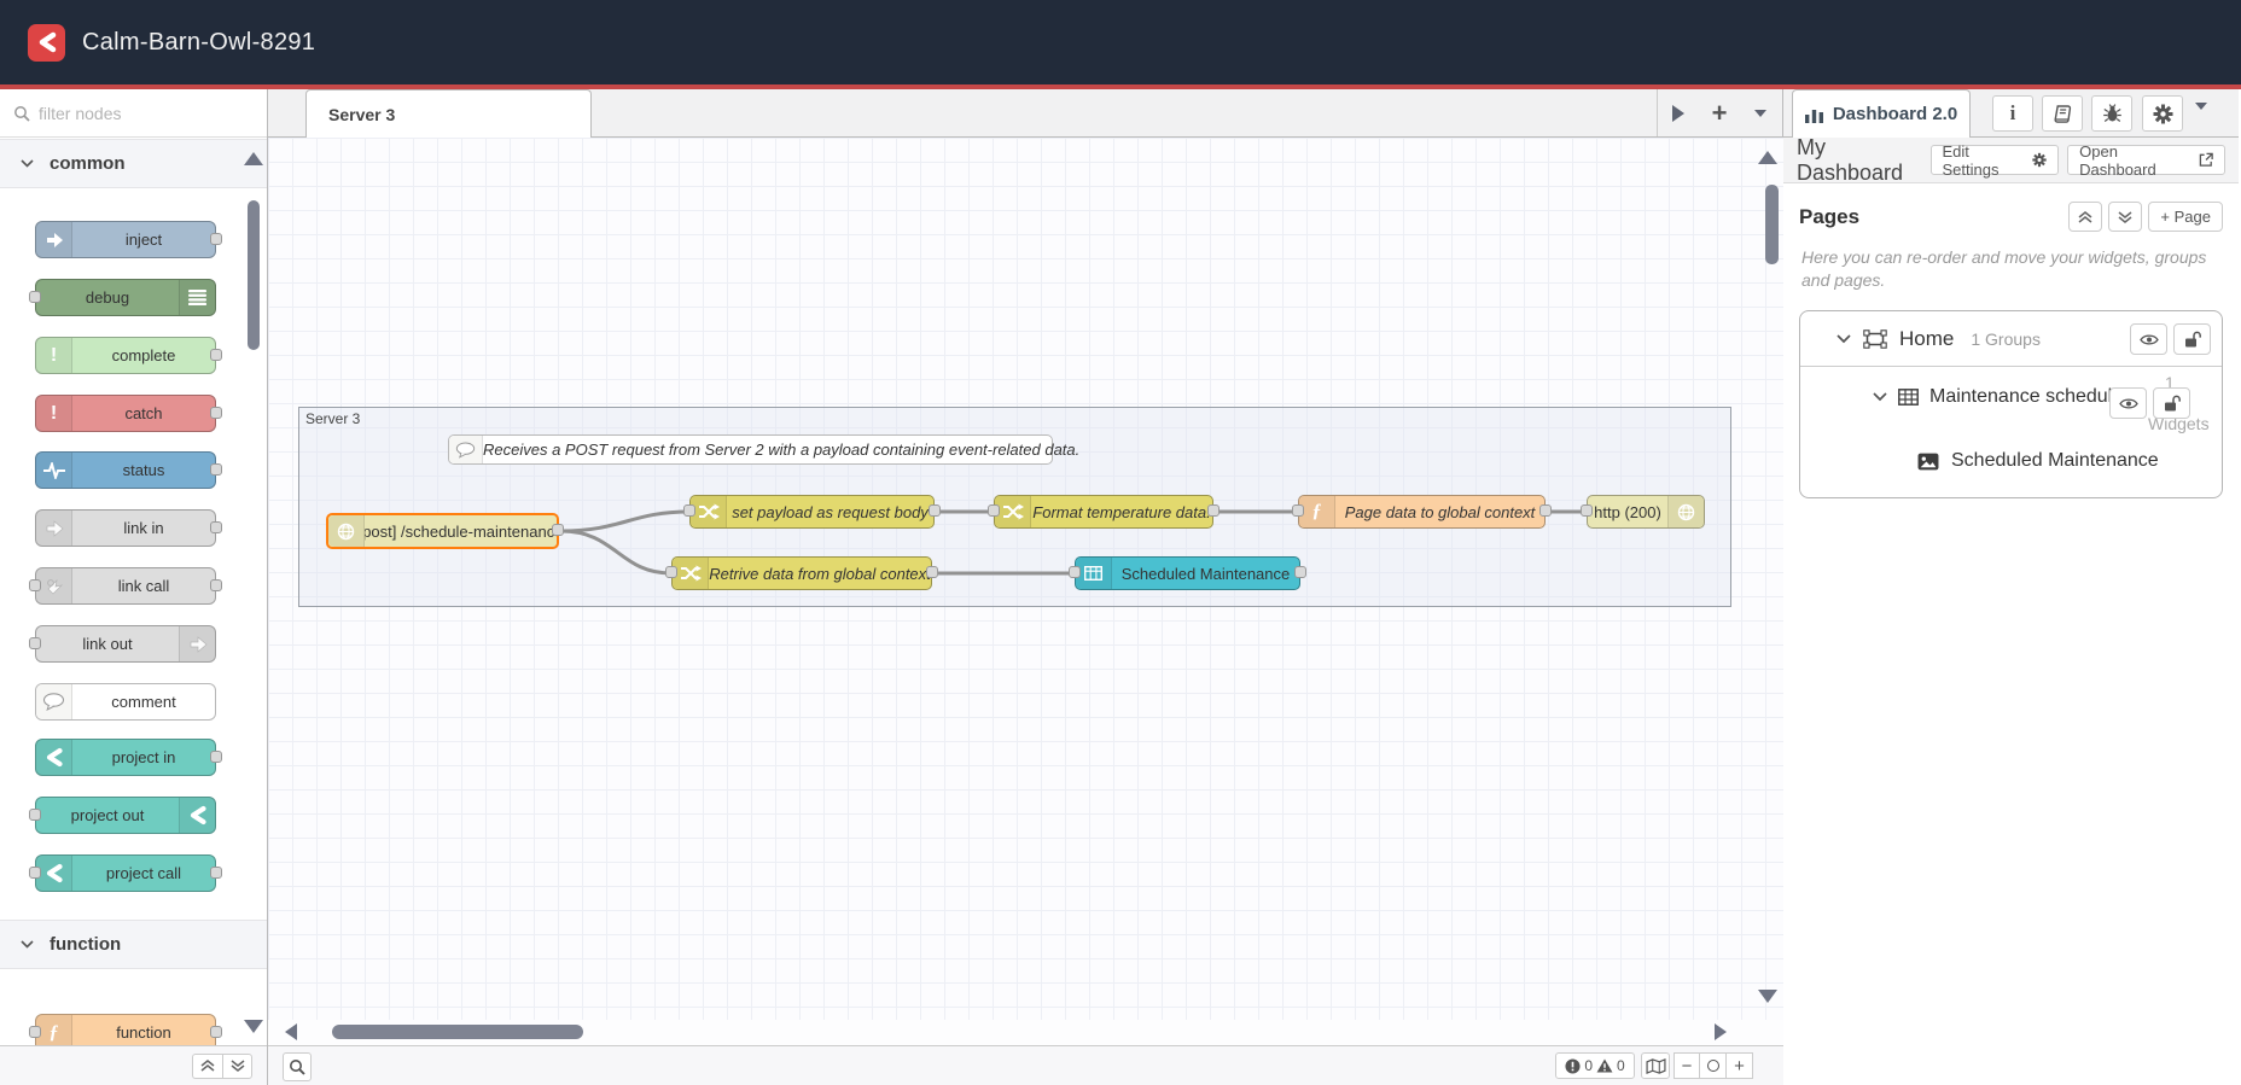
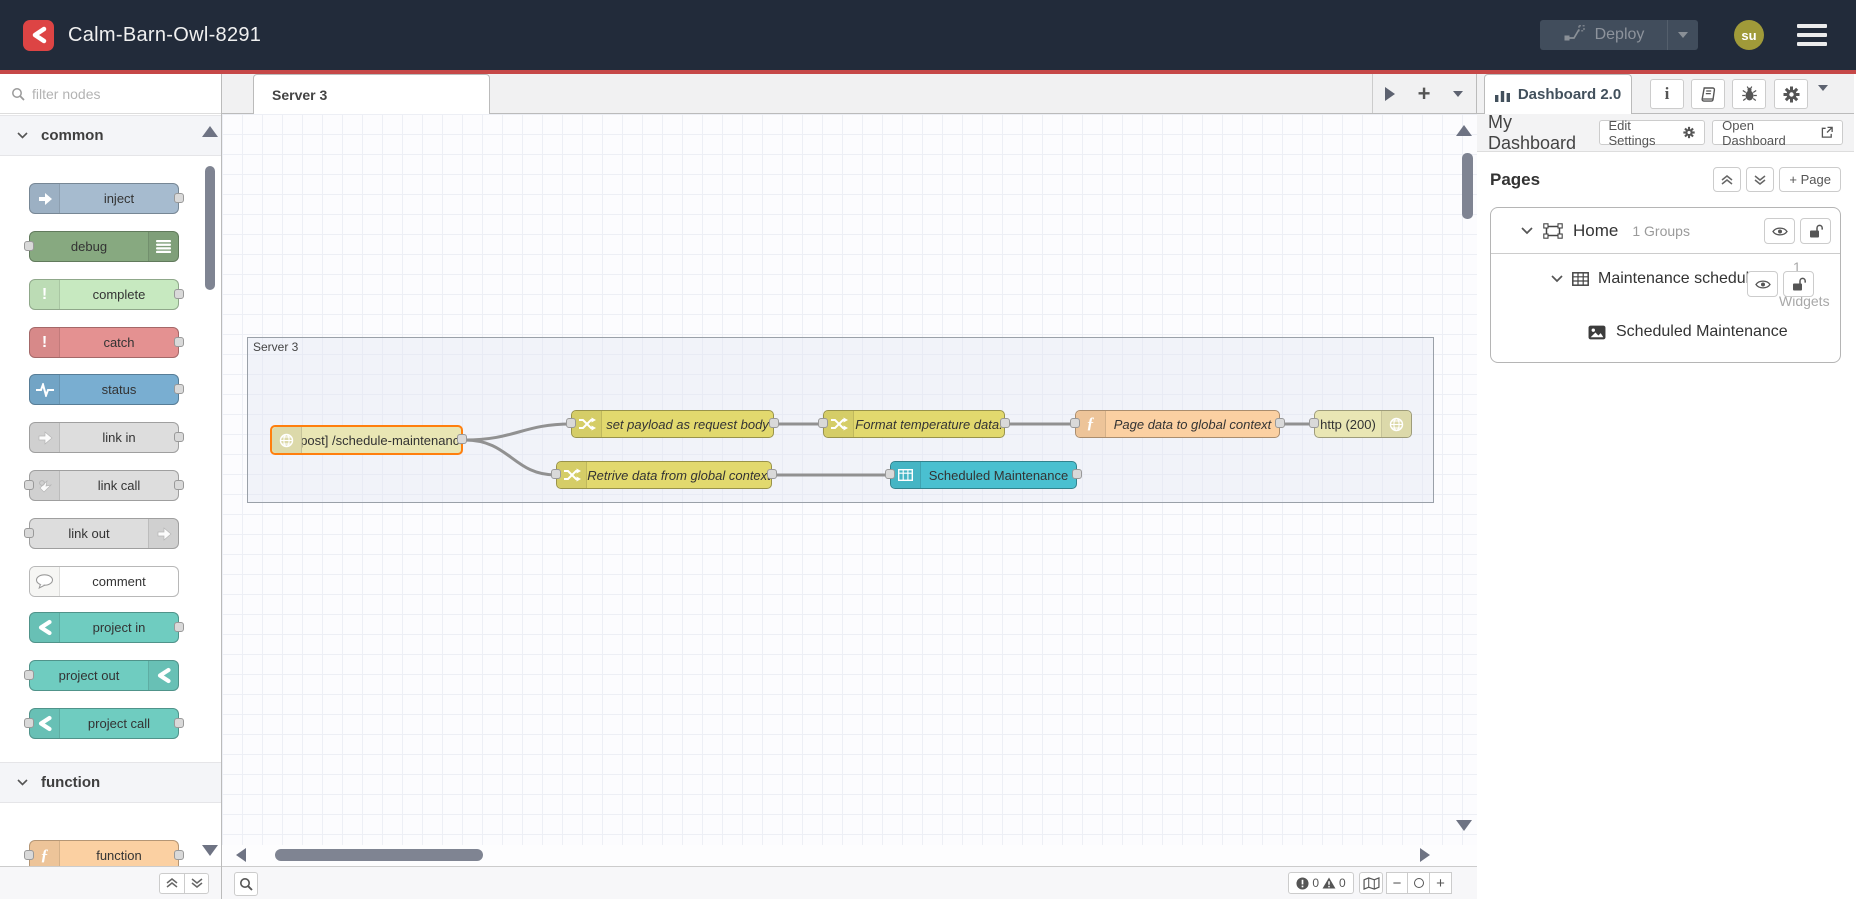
  Calm-Barn-Owl-8291
+ Deploy
+ su
  filter nodes
  common
  inject
  debug
  !
  complete
  !
  catch
  status
  link in
  link call
  link out
  comment
  project in
  project out
  project call
  function
  ƒ
  function
  Server 3
  +
  Server 3
- Receives a POST request from Server 2 with a payload containing event-related data.
  post] /schedule-maintenanc
  set payload as request body
  Format temperature data
  ƒ
  Page data to global context
  http (200)
  Retrive data from global contex
  Scheduled Maintenance
  0
  0
  −
  +
  Dashboard 2.0
  i
  My Dashboard
  Edit Settings
  Open Dashboard
  Pages
  + Page
- Here you can re-order and move your widgets, groups and pages.
  Home
  1 Groups
  Maintenance schedu
  1
  Widgets
  Scheduled Maintenance
